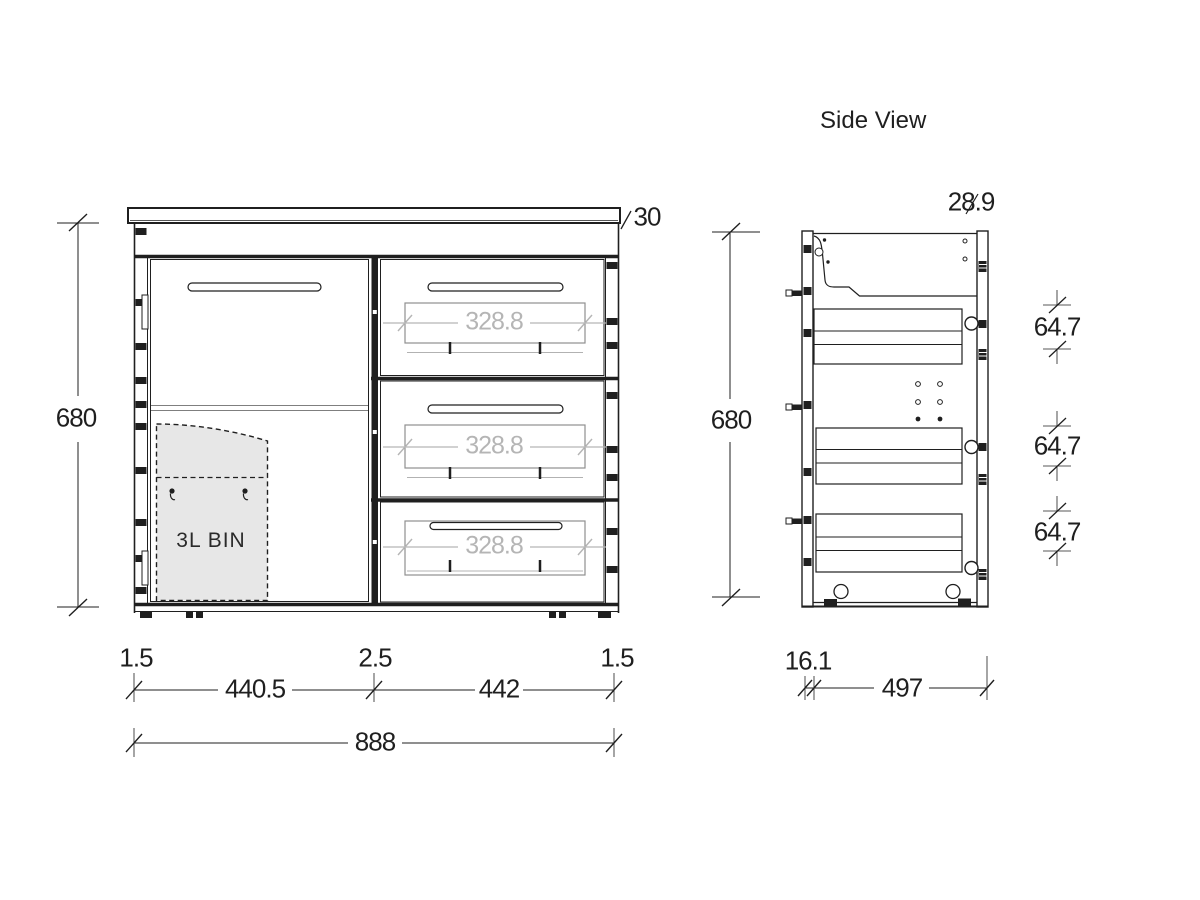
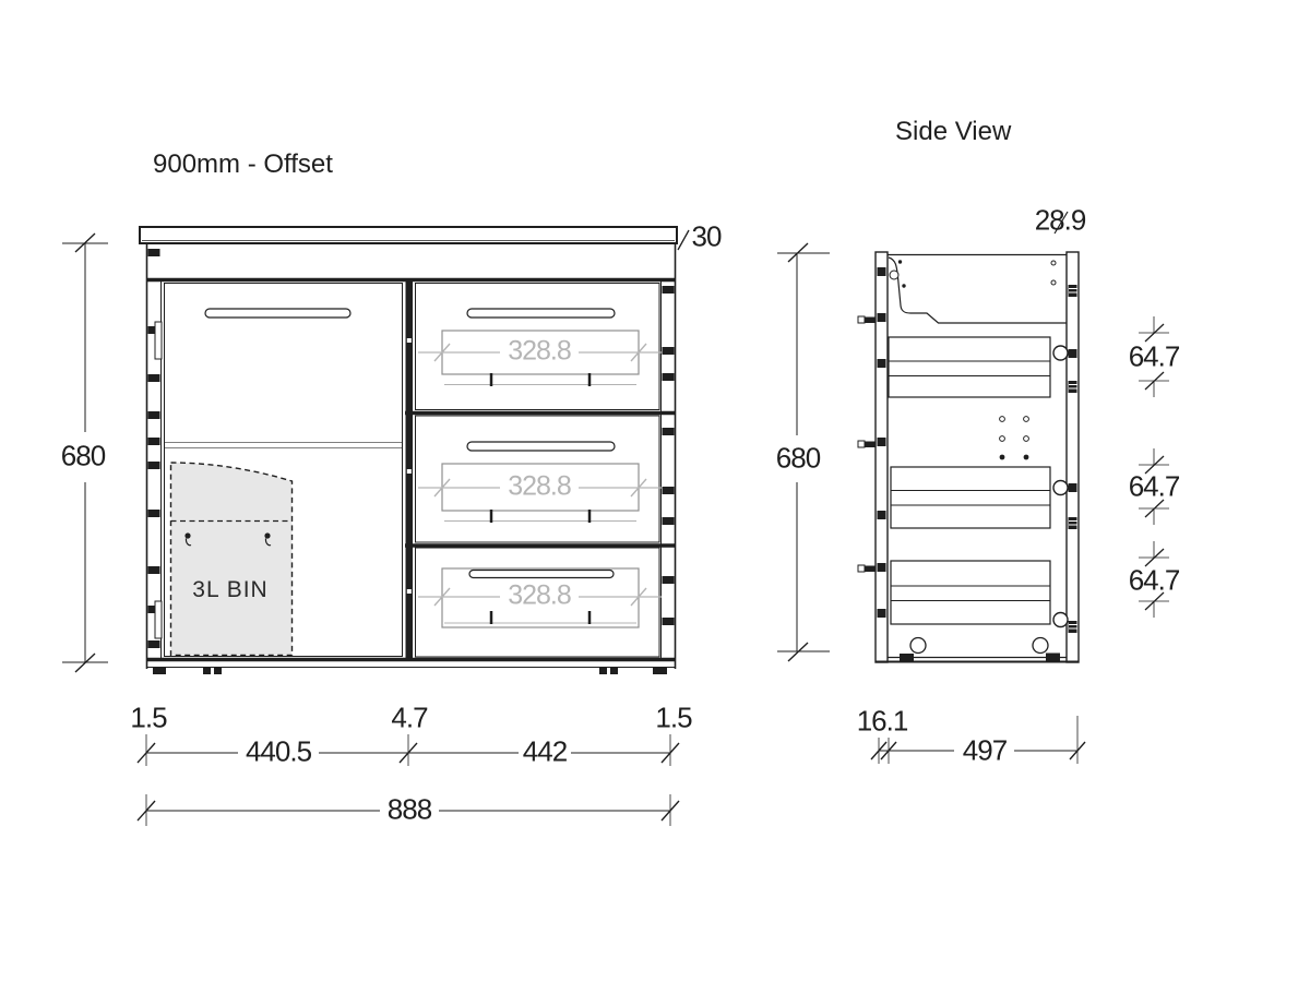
+ 900mm - Offset
  Side View
  680
  30
  1.5
- 2.5
+ 4.7
  1.5
  440.5
  442
  888
  328.8
  328.8
  328.8
  3L BIN
  680
  28.9
  64.7
  64.7
  64.7
  16.1
  497
